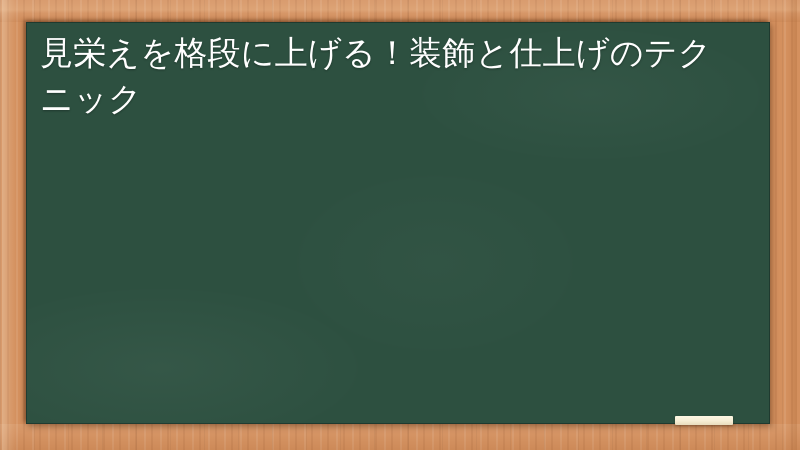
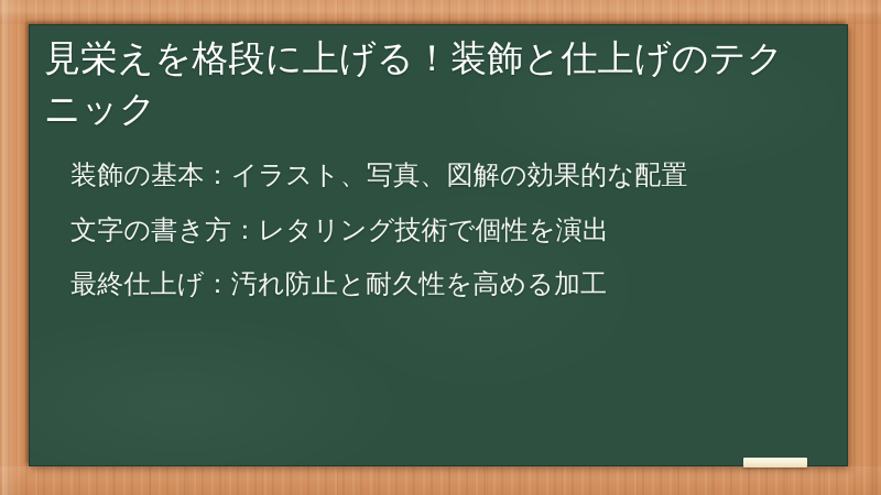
  見栄えを格段に上げる！装飾と仕上げのテクニック
+ 装飾の基本：イラスト、写真、図解の効果的な配置
+ 文字の書き方：レタリング技術で個性を演出
+ 最終仕上げ：汚れ防止と耐久性を高める加工
